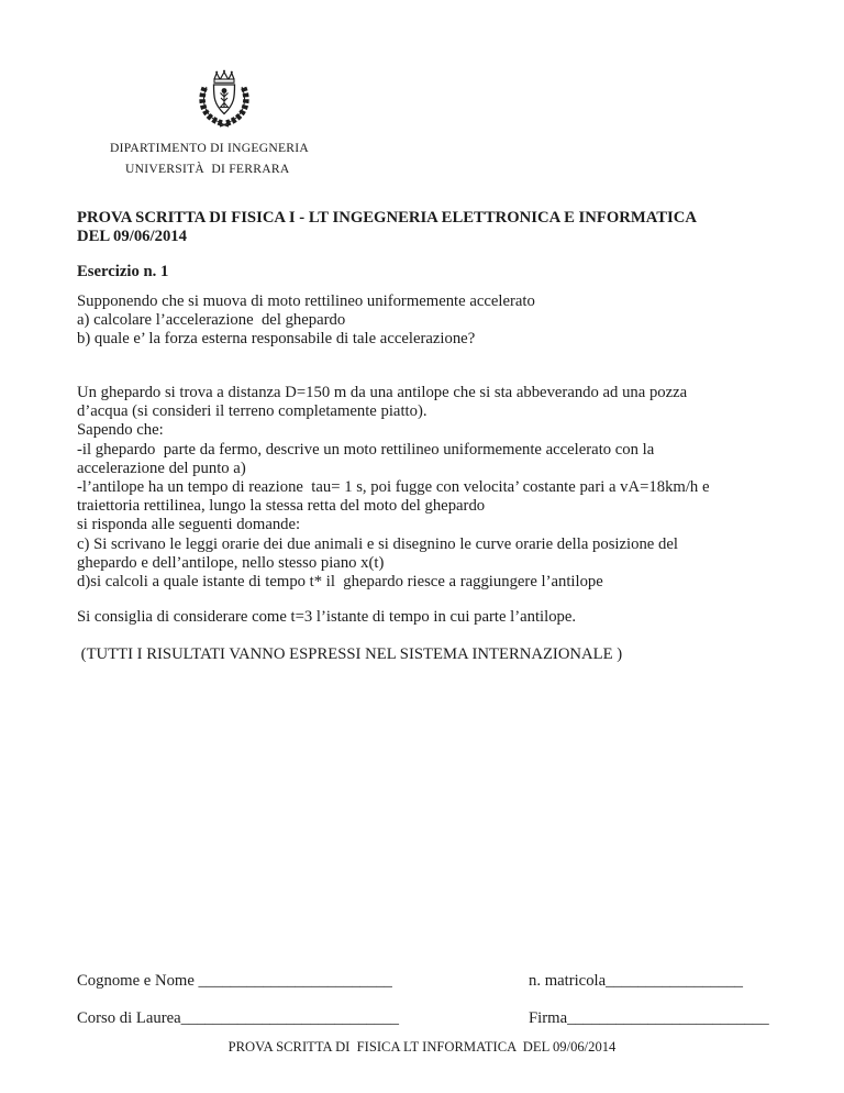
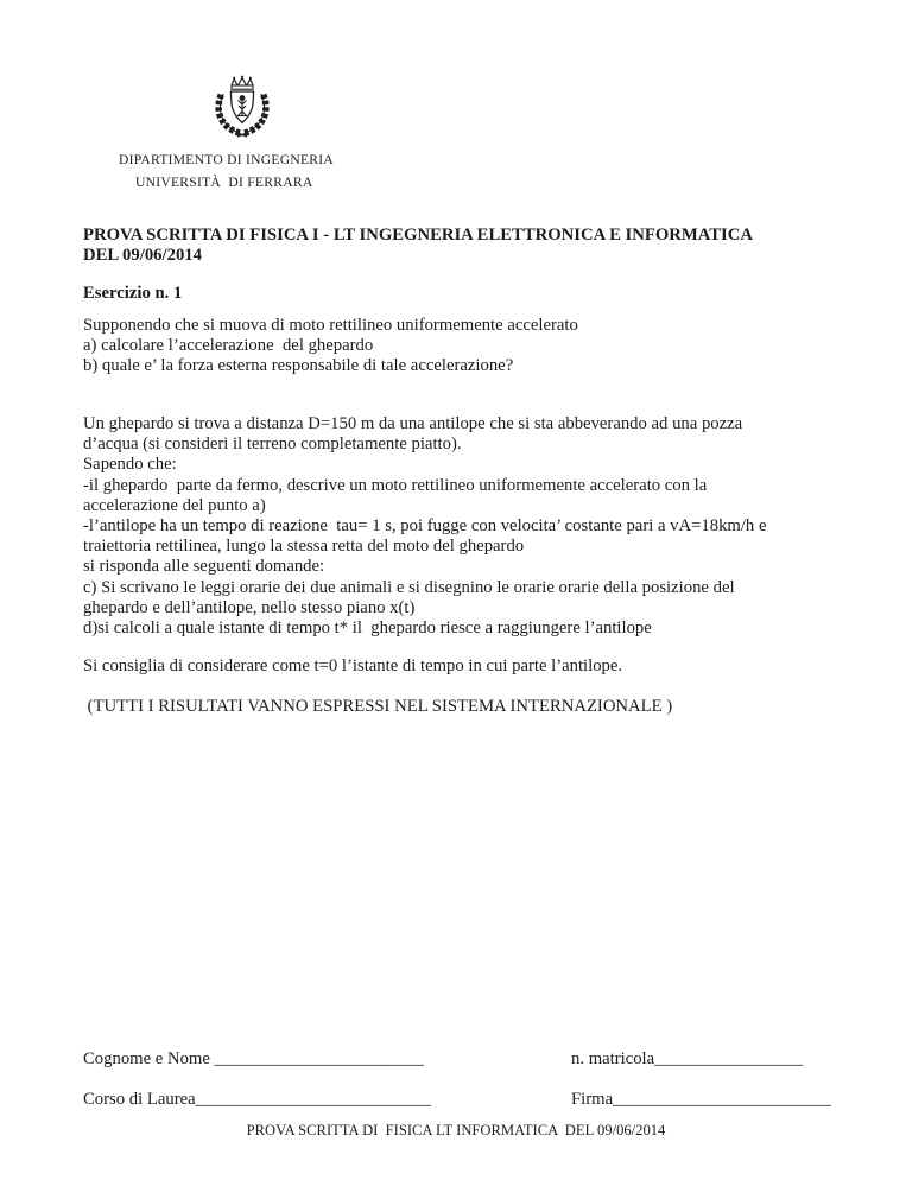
  DIPARTIMENTO DI INGEGNERIA
  UNIVERSITÀ DI FERRARA
  PROVA SCRITTA DI FISICA I - LT INGEGNERIA ELETTRONICA E INFORMATICA
  DEL 09/06/2014
  Esercizio n. 1
  Supponendo che si muova di moto rettilineo uniformemente accelerato
  a) calcolare l’accelerazione del ghepardo
  b) quale e’ la forza esterna responsabile di tale accelerazione?
  Un ghepardo si trova a distanza D=150 m da una antilope che si sta abbeverando ad una pozza
  d’acqua (si consideri il terreno completamente piatto).
  Sapendo che:
  -il ghepardo parte da fermo, descrive un moto rettilineo uniformemente accelerato con la
  accelerazione del punto a)
  -l’antilope ha un tempo di reazione tau= 1 s, poi fugge con velocita’ costante pari a vA=18km/h e
  traiettoria rettilinea, lungo la stessa retta del moto del ghepardo
  si risponda alle seguenti domande:
- c) Si scrivano le leggi orarie dei due animali e si disegnino le curve orarie della posizione del
+ c) Si scrivano le leggi orarie dei due animali e si disegnino le orarie orarie della posizione del
  ghepardo e dell’antilope, nello stesso piano x(t)
  d)si calcoli a quale istante di tempo t* il ghepardo riesce a raggiungere l’antilope
- Si consiglia di considerare come t=3 l’istante di tempo in cui parte l’antilope.
+ Si consiglia di considerare come t=0 l’istante di tempo in cui parte l’antilope.
  (TUTTI I RISULTATI VANNO ESPRESSI NEL SISTEMA INTERNAZIONALE )
  Cognome e Nome ________________________
  n. matricola_________________
  Corso di Laurea___________________________
  Firma_________________________
  PROVA SCRITTA DI FISICA LT INFORMATICA DEL 09/06/2014
